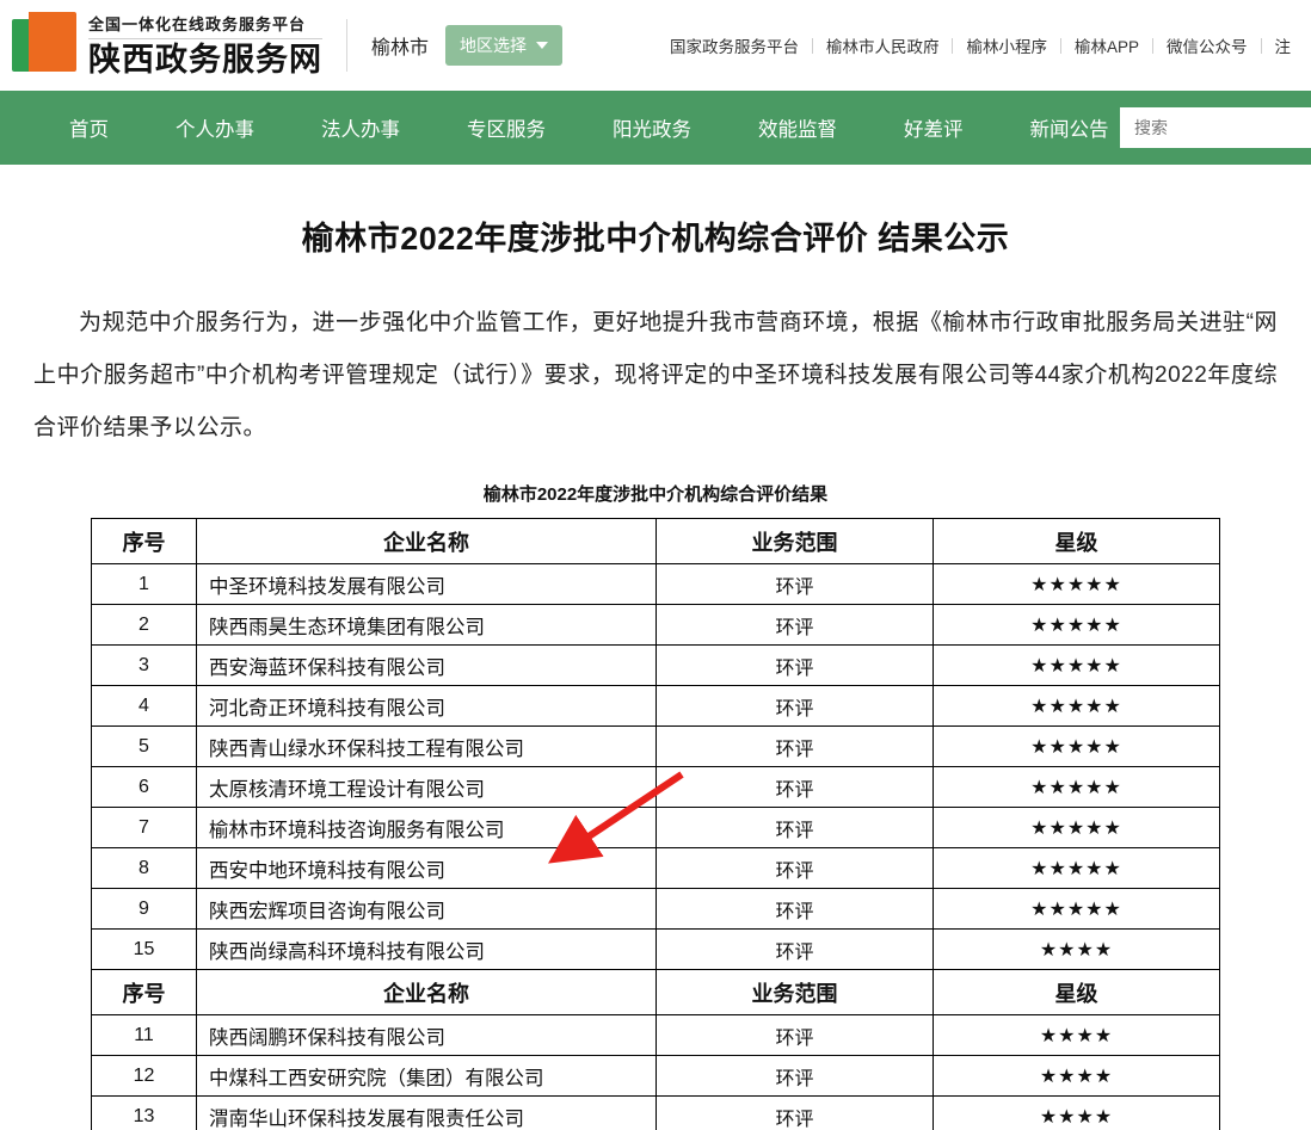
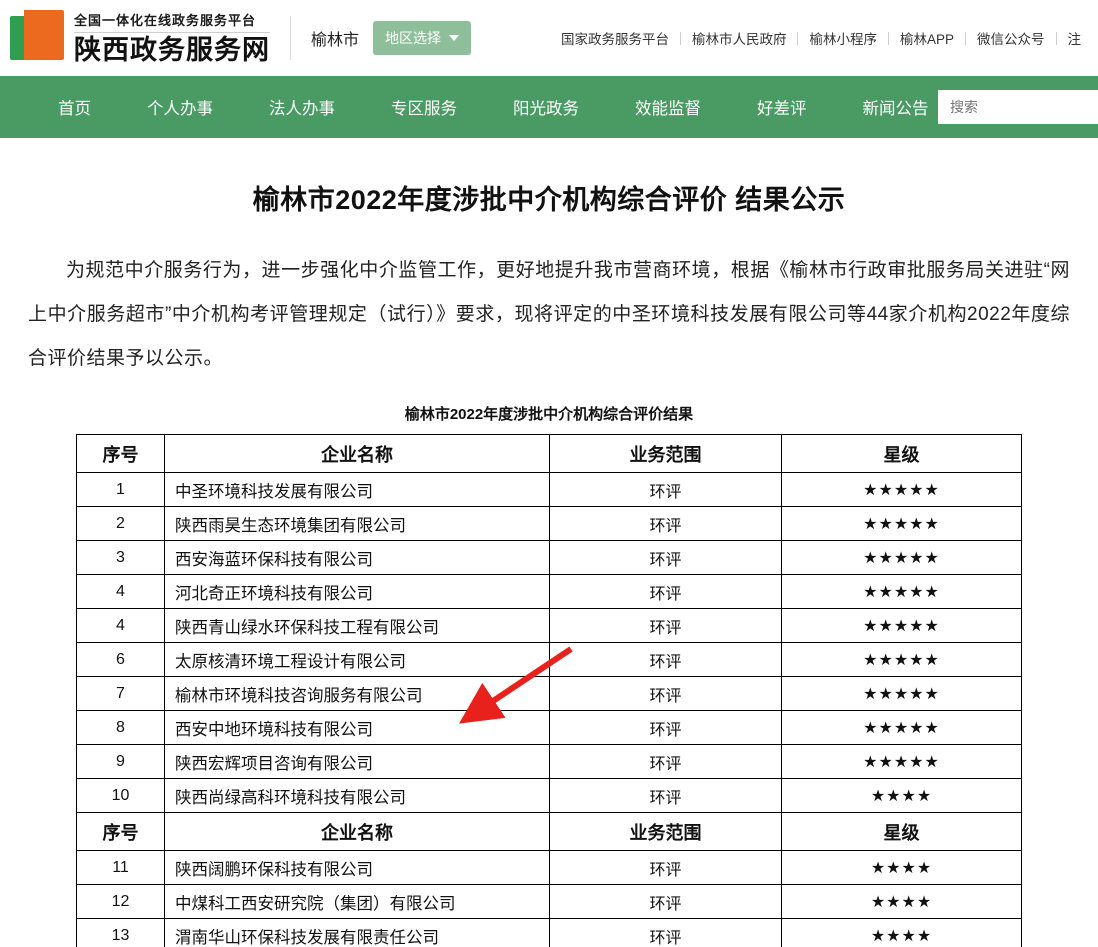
  全国一体化在线政务服务平台
  陕西政务服务网
  榆林市
  地区选择
  国家政务服务平台
  榆林市人民政府
  榆林小程序
  榆林APP
  微信公众号
  注
  首页
  个人办事
  法人办事
  专区服务
  阳光政务
  效能监督
  好差评
  新闻公告
  搜索
  榆林市2022年度涉批中介机构综合评价 结果公示
  为规范中介服务行为，进一步强化中介监管工作，更好地提升我市营商环境，根据《榆林市行政审批服务局关进驻“网上中介服务超市”中介机构考评管理规定（试行）》要求，现将评定的中圣环境科技发展有限公司等44家介机构2022年度综合评价结果予以公示。
  榆林市2022年度涉批中介机构综合评价结果
  序号	企业名称	业务范围	星级
  1	中圣环境科技发展有限公司	环评	★★★★★
  2	陕西雨昊生态环境集团有限公司	环评	★★★★★
  3	西安海蓝环保科技有限公司	环评	★★★★★
  4	河北奇正环境科技有限公司	环评	★★★★★
- 5	陕西青山绿水环保科技工程有限公司	环评	★★★★★
+ 4	陕西青山绿水环保科技工程有限公司	环评	★★★★★
  6	太原核清环境工程设计有限公司	环评	★★★★★
  7	榆林市环境科技咨询服务有限公司	环评	★★★★★
  8	西安中地环境科技有限公司	环评	★★★★★
  9	陕西宏辉项目咨询有限公司	环评	★★★★★
- 15	陕西尚绿高科环境科技有限公司	环评	★★★★
+ 10	陕西尚绿高科环境科技有限公司	环评	★★★★
  序号	企业名称	业务范围	星级
  11	陕西阔鹏环保科技有限公司	环评	★★★★
  12	中煤科工西安研究院（集团）有限公司	环评	★★★★
  13	渭南华山环保科技发展有限责任公司	环评	★★★★
